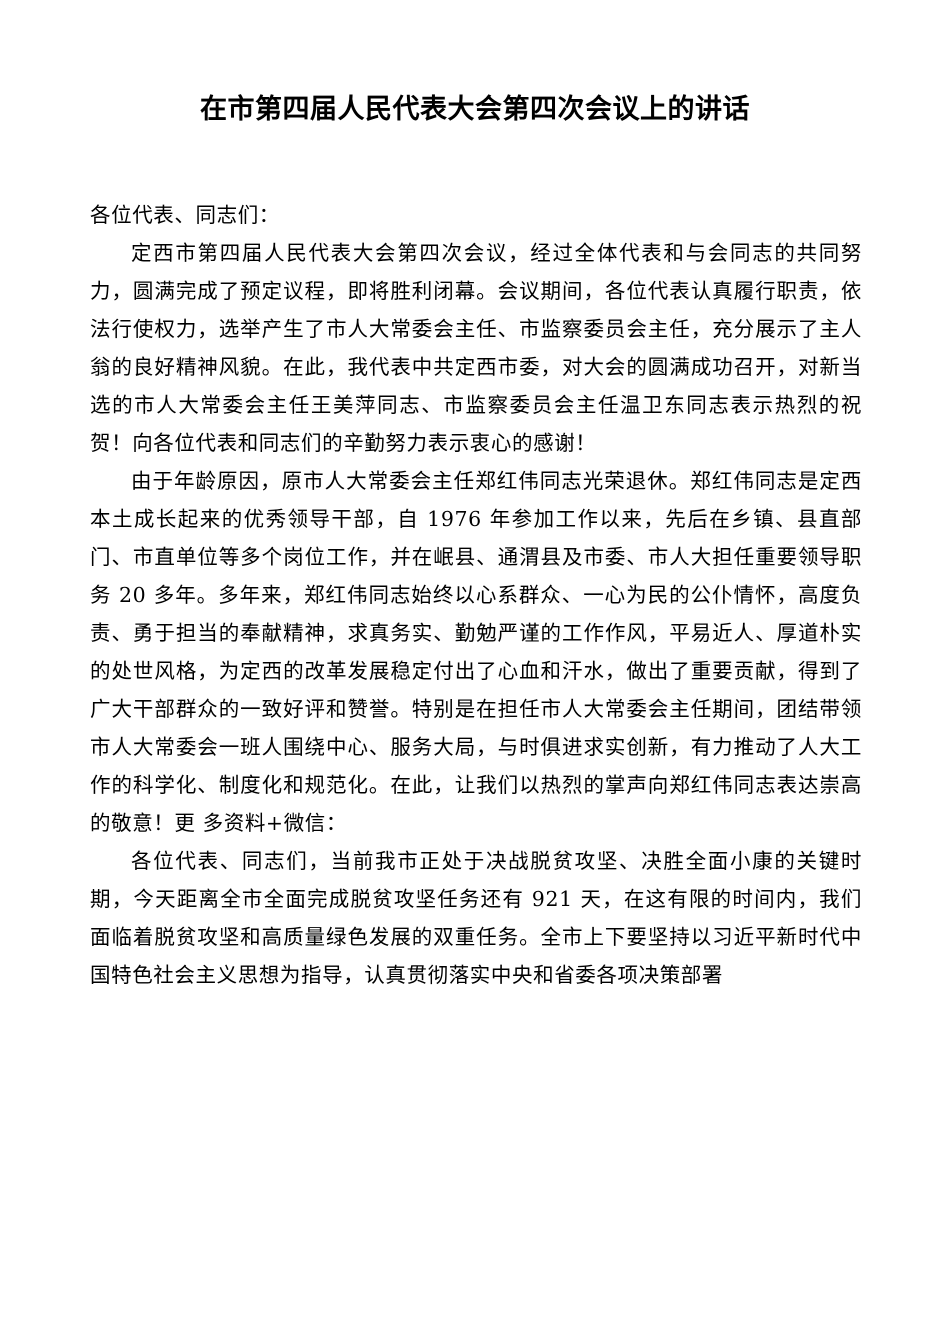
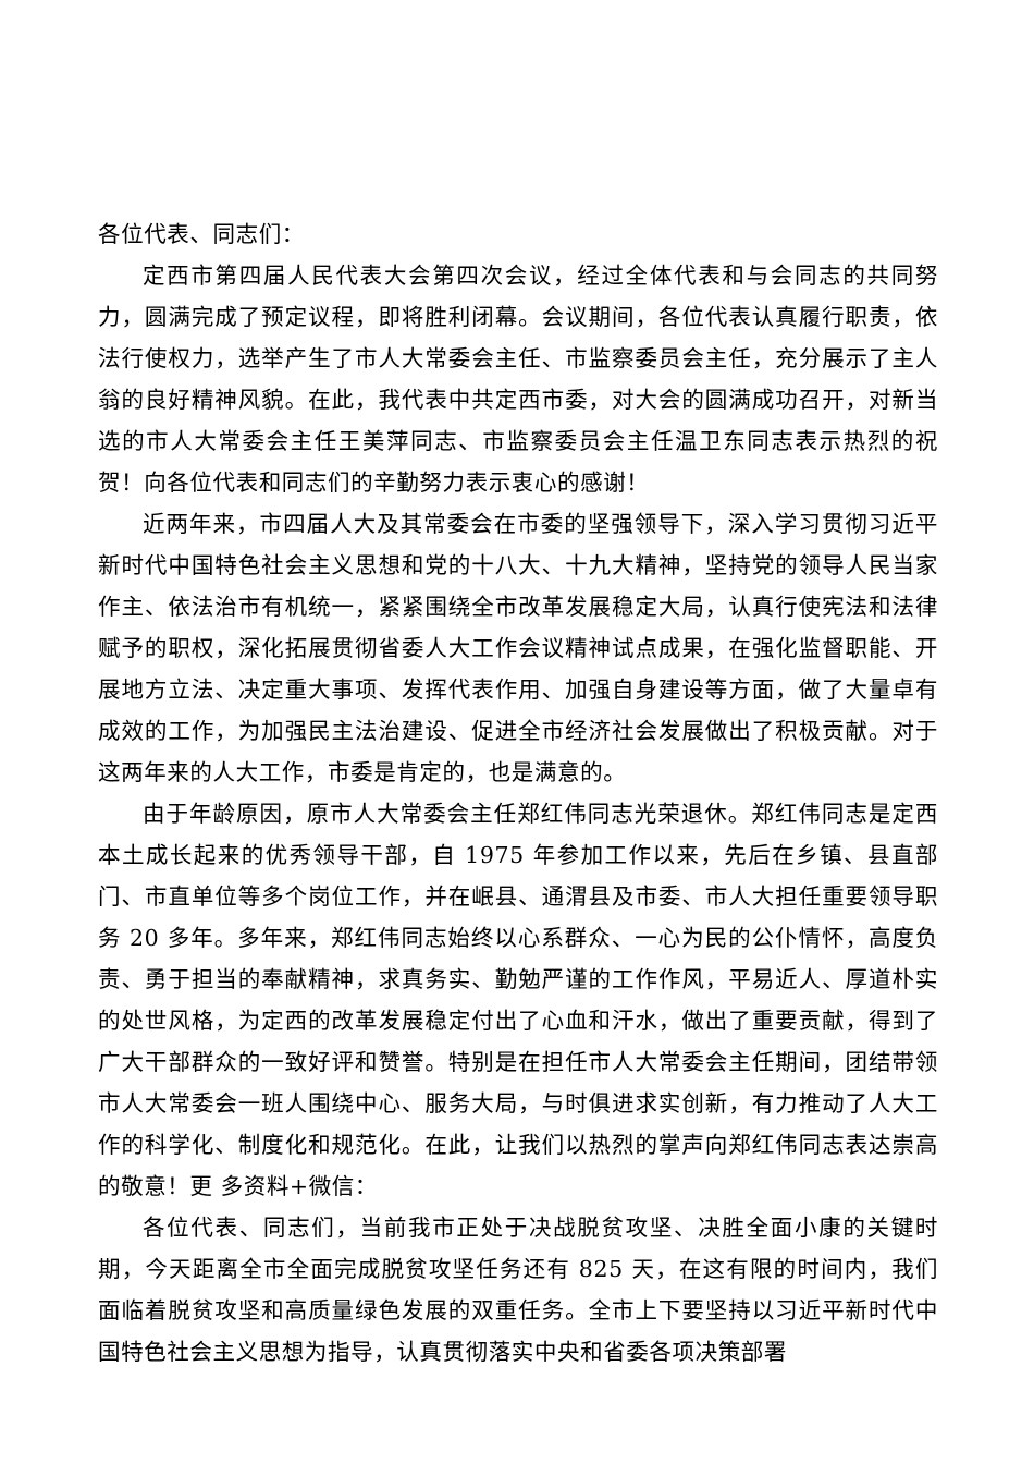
- 在市第四届人民代表大会第四次会议上的讲话
  各位代表、同志们：
  定西市第四届人民代表大会第四次会议，经过全体代表和与会同志的共同努力，圆满完成了预定议程，即将胜利闭幕。会议期间，各位代表认真履行职责，依法行使权力，选举产生了市人大常委会主任、市监察委员会主任，充分展示了主人翁的良好精神风貌。在此，我代表中共定西市委，对大会的圆满成功召开，对新当选的市人大常委会主任王美萍同志、市监察委员会主任温卫东同志表示热烈的祝贺！向各位代表和同志们的辛勤努力表示衷心的感谢！
+ 近两年来，市四届人大及其常委会在市委的坚强领导下，深入学习贯彻习近平新时代中国特色社会主义思想和党的十八大、十九大精神，坚持党的领导人民当家作主、依法治市有机统一，紧紧围绕全市改革发展稳定大局，认真行使宪法和法律赋予的职权，深化拓展贯彻省委人大工作会议精神试点成果，在强化监督职能、开展地方立法、决定重大事项、发挥代表作用、加强自身建设等方面，做了大量卓有成效的工作，为加强民主法治建设、促进全市经济社会发展做出了积极贡献。对于这两年来的人大工作，市委是肯定的，也是满意的。
- 由于年龄原因，原市人大常委会主任郑红伟同志光荣退休。郑红伟同志是定西本土成长起来的优秀领导干部，自 1976 年参加工作以来，先后在乡镇、县直部门、市直单位等多个岗位工作，并在岷县、通渭县及市委、市人大担任重要领导职务 20 多年。多年来，郑红伟同志始终以心系群众、一心为民的公仆情怀，高度负责、勇于担当的奉献精神，求真务实、勤勉严谨的工作作风，平易近人、厚道朴实的处世风格，为定西的改革发展稳定付出了心血和汗水，做出了重要贡献，得到了广大干部群众的一致好评和赞誉。特别是在担任市人大常委会主任期间，团结带领市人大常委会一班人围绕中心、服务大局，与时俱进求实创新，有力推动了人大工作的科学化、制度化和规范化。在此，让我们以热烈的掌声向郑红伟同志表达崇高的敬意！更 多资料+微信：
+ 由于年龄原因，原市人大常委会主任郑红伟同志光荣退休。郑红伟同志是定西本土成长起来的优秀领导干部，自 1975 年参加工作以来，先后在乡镇、县直部门、市直单位等多个岗位工作，并在岷县、通渭县及市委、市人大担任重要领导职务 20 多年。多年来，郑红伟同志始终以心系群众、一心为民的公仆情怀，高度负责、勇于担当的奉献精神，求真务实、勤勉严谨的工作作风，平易近人、厚道朴实的处世风格，为定西的改革发展稳定付出了心血和汗水，做出了重要贡献，得到了广大干部群众的一致好评和赞誉。特别是在担任市人大常委会主任期间，团结带领市人大常委会一班人围绕中心、服务大局，与时俱进求实创新，有力推动了人大工作的科学化、制度化和规范化。在此，让我们以热烈的掌声向郑红伟同志表达崇高的敬意！更 多资料+微信：
- 各位代表、同志们，当前我市正处于决战脱贫攻坚、决胜全面小康的关键时期，今天距离全市全面完成脱贫攻坚任务还有 921 天，在这有限的时间内，我们面临着脱贫攻坚和高质量绿色发展的双重任务。全市上下要坚持以习近平新时代中国特色社会主义思想为指导，认真贯彻落实中央和省委各项决策部署
+ 各位代表、同志们，当前我市正处于决战脱贫攻坚、决胜全面小康的关键时期，今天距离全市全面完成脱贫攻坚任务还有 825 天，在这有限的时间内，我们面临着脱贫攻坚和高质量绿色发展的双重任务。全市上下要坚持以习近平新时代中国特色社会主义思想为指导，认真贯彻落实中央和省委各项决策部署
